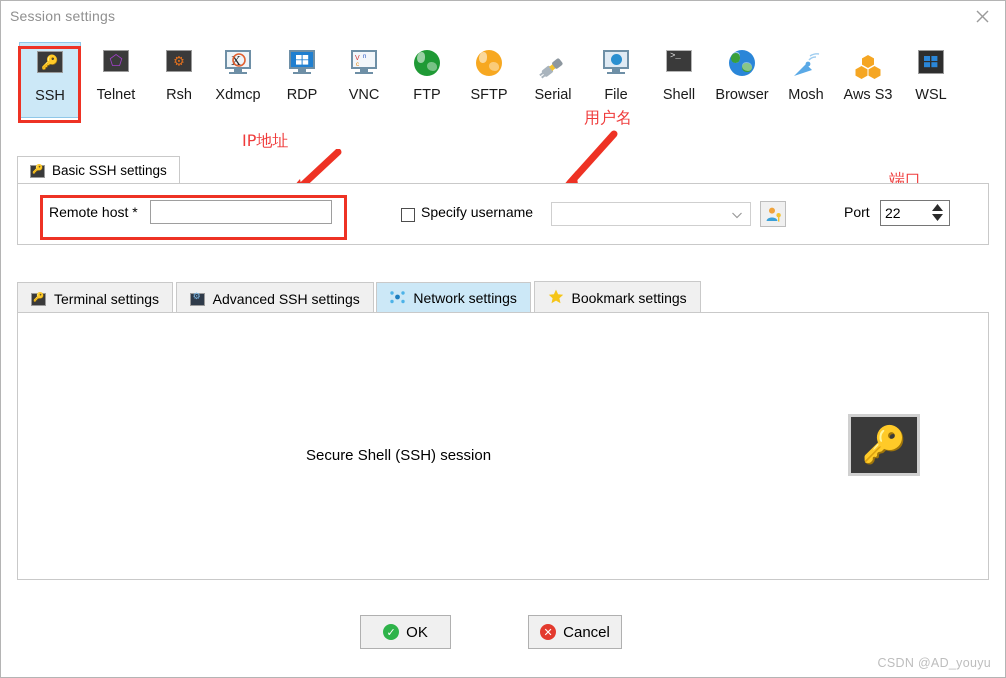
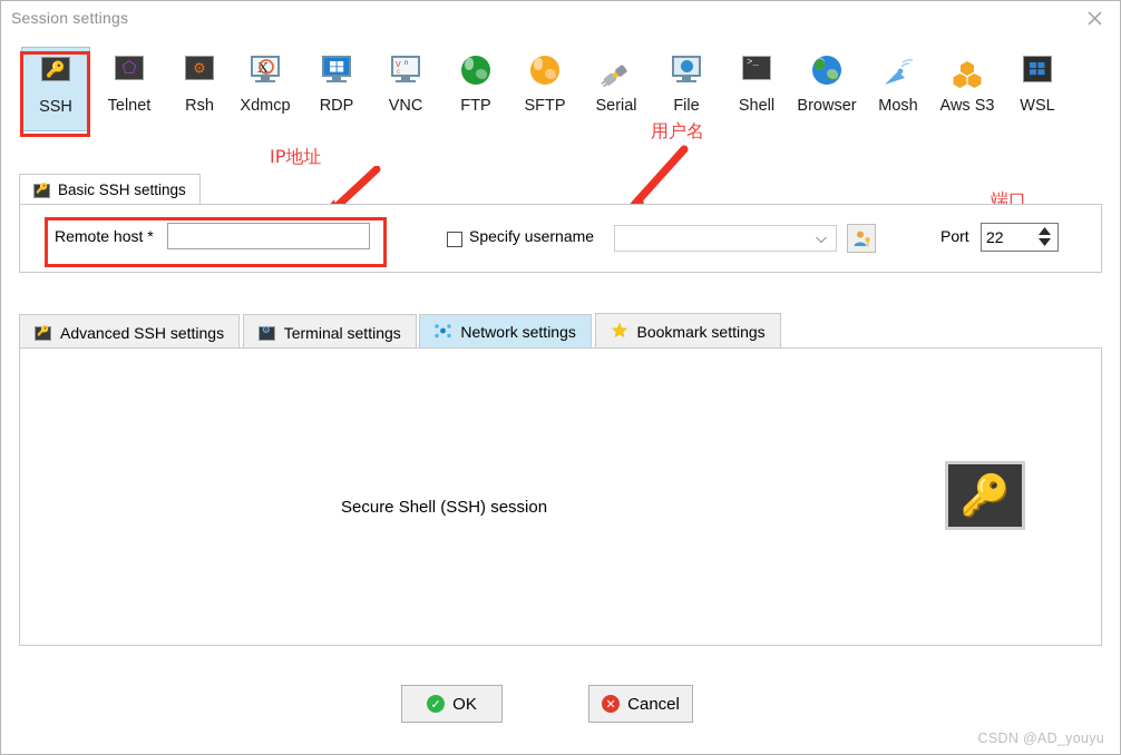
  Session settings
  🔑
  SSH
  ⬠
  Telnet
  ⚙
  Rsh
  X
  Xdmcp
  RDP
  VNC
  FTP
  SFTP
  Serial
  File
  >_
  Shell
  Browser
  Mosh
  Aws S3
  WSL
  IP地址
  用户名
  端口
  🔑
  Basic SSH settings
  Remote host *
  Specify username
  Port
  22
  🔑
- Terminal settings
+ Advanced SSH settings
  ⚙
- Advanced SSH settings
+ Terminal settings
  Network settings
  Bookmark settings
  Secure Shell (SSH) session
  🔑
  ✓
  OK
  ✕
  Cancel
  CSDN @AD_youyu
